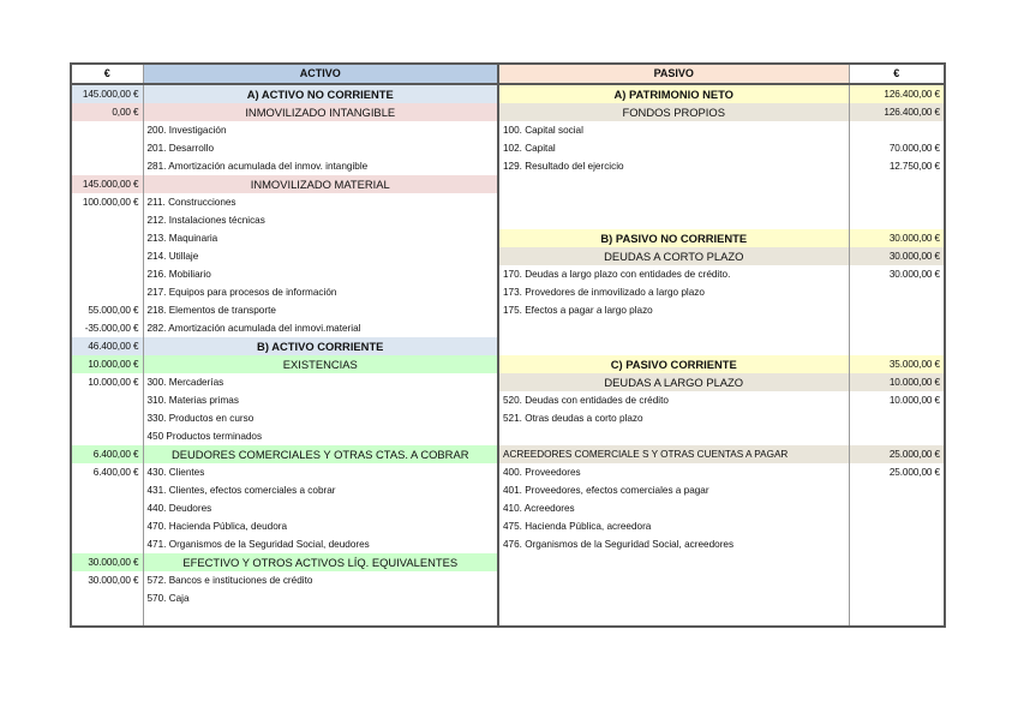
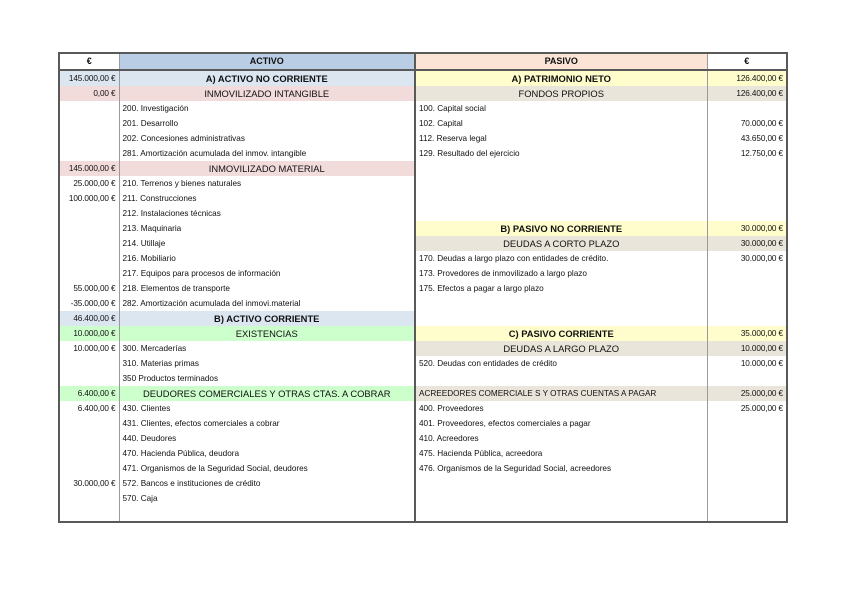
  €	ACTIVO	PASIVO	€
  145.000,00 €	A) ACTIVO NO CORRIENTE	A) PATRIMONIO NETO	126.400,00 €
  0,00 €	INMOVILIZADO INTANGIBLE	FONDOS PROPIOS	126.400,00 €
  	200. Investigación	100. Capital social
  	201. Desarrollo	102. Capital	70.000,00 €
+ 	202. Concesiones administrativas	112. Reserva legal	43.650,00 €
  	281. Amortización acumulada del inmov. intangible	129. Resultado del ejercicio	12.750,00 €
  145.000,00 €	INMOVILIZADO MATERIAL
+ 25.000,00 €	210. Terrenos y bienes naturales
  100.000,00 €	211. Construcciones
  	212. Instalaciones técnicas
  	213. Maquinaria	B) PASIVO NO CORRIENTE	30.000,00 €
  	214. Utillaje	DEUDAS A CORTO PLAZO	30.000,00 €
  	216. Mobiliario	170. Deudas a largo plazo con entidades de crédito.	30.000,00 €
  	217. Equipos para procesos de información	173. Provedores de inmovilizado a largo plazo
  55.000,00 €	218. Elementos de transporte	175. Efectos a pagar a largo plazo
  -35.000,00 €	282. Amortización acumulada del inmovi.material
  46.400,00 €	B) ACTIVO CORRIENTE
  10.000,00 €	EXISTENCIAS	C) PASIVO CORRIENTE	35.000,00 €
  10.000,00 €	300. Mercaderías	DEUDAS A LARGO PLAZO	10.000,00 €
  	310. Materias primas	520. Deudas con entidades de crédito	10.000,00 €
- 	330. Productos en curso	521. Otras deudas a corto plazo
- 	450 Productos terminados
+ 	350 Productos terminados
  6.400,00 €	DEUDORES COMERCIALES Y OTRAS CTAS. A COBRAR	ACREEDORES COMERCIALE S Y OTRAS CUENTAS A PAGAR	25.000,00 €
  6.400,00 €	430. Clientes	400. Proveedores	25.000,00 €
  	431. Clientes, efectos comerciales a cobrar	401. Proveedores, efectos comerciales a pagar
  	440. Deudores	410. Acreedores
  	470. Hacienda Pública, deudora	475. Hacienda Pública, acreedora
  	471. Organismos de la Seguridad Social, deudores	476. Organismos de la Seguridad Social, acreedores
- 30.000,00 €	EFECTIVO Y OTROS ACTIVOS LÍQ. EQUIVALENTES
  30.000,00 €	572. Bancos e instituciones de crédito
  	570. Caja
